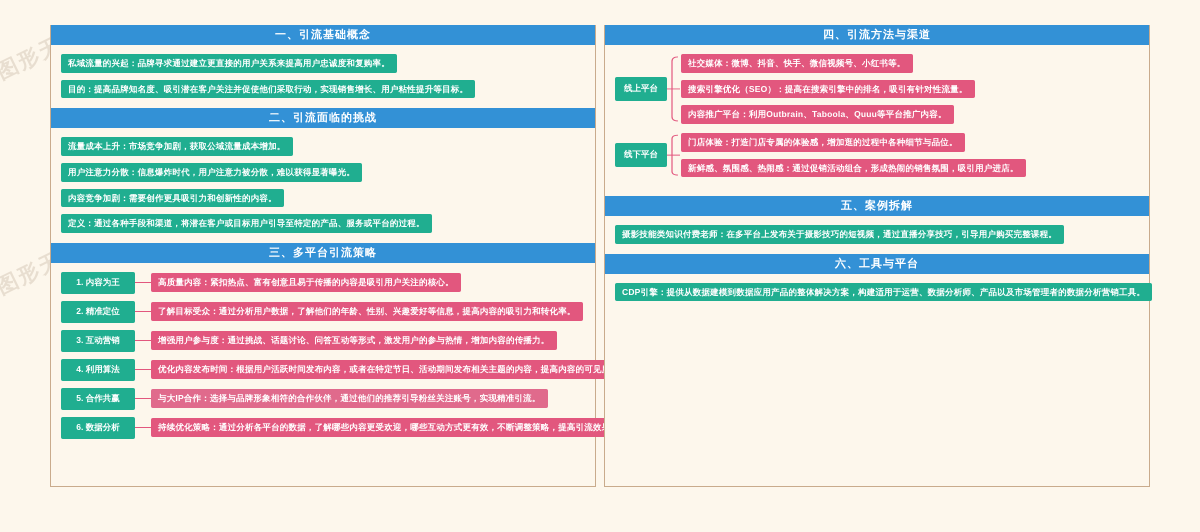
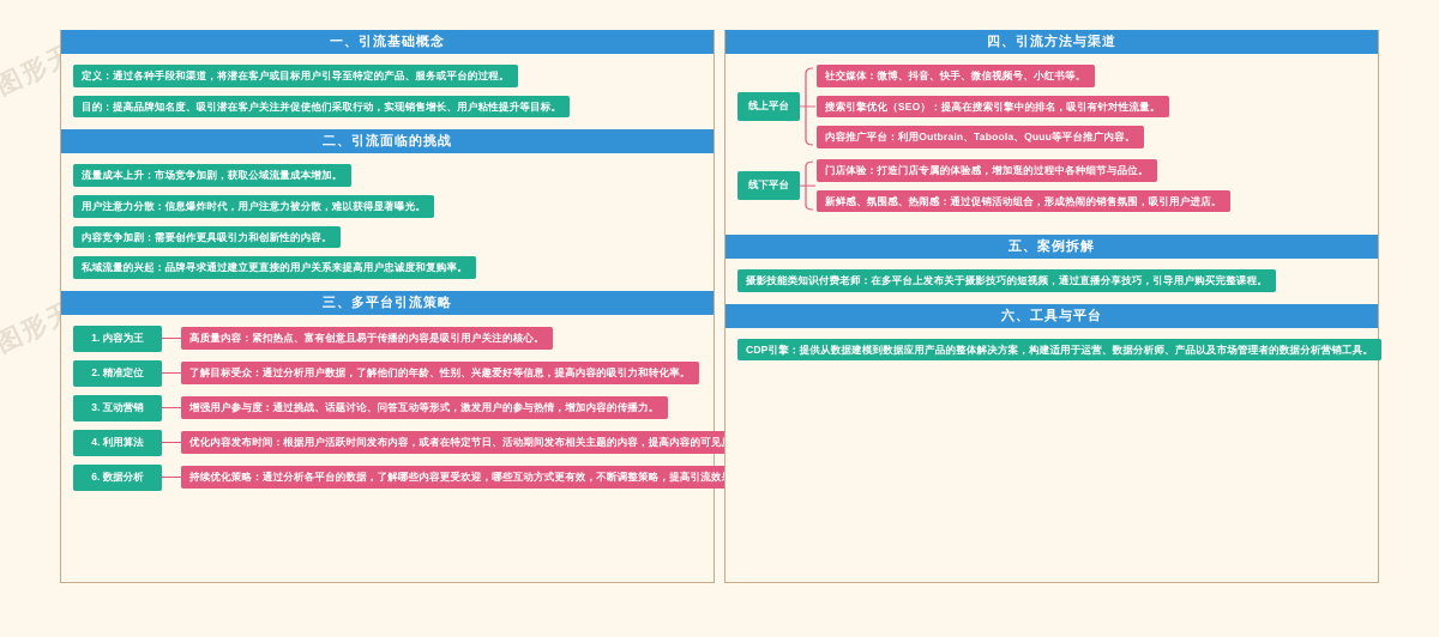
  一、引流基础概念
- 私域流量的兴起：品牌寻求通过建立更直接的用户关系来提高用户忠诚度和复购率。
+ 定义：通过各种手段和渠道，将潜在客户或目标用户引导至特定的产品、服务或平台的过程。
  目的：提高品牌知名度、吸引潜在客户关注并促使他们采取行动，实现销售增长、用户粘性提升等目标。
  二、引流面临的挑战
  流量成本上升：市场竞争加剧，获取公域流量成本增加。
  用户注意力分散：信息爆炸时代，用户注意力被分散，难以获得显著曝光。
  内容竞争加剧：需要创作更具吸引力和创新性的内容。
- 定义：通过各种手段和渠道，将潜在客户或目标用户引导至特定的产品、服务或平台的过程。
+ 私域流量的兴起：品牌寻求通过建立更直接的用户关系来提高用户忠诚度和复购率。
  三、多平台引流策略
  1. 内容为王
  高质量内容：紧扣热点、富有创意且易于传播的内容是吸引用户关注的核心。
  2. 精准定位
  了解目标受众：通过分析用户数据，了解他们的年龄、性别、兴趣爱好等信息，提高内容的吸引力和转化率。
  3. 互动营销
  增强用户参与度：通过挑战、话题讨论、问答互动等形式，激发用户的参与热情，增加内容的传播力。
  4. 利用算法
  优化内容发布时间：根据用户活跃时间发布内容，或者在特定节日、活动期间发布相关主题的内容，提高内容的可见
- 5. 合作共赢
- 与大IP合作：选择与品牌形象相符的合作伙伴，通过他们的推荐引导粉丝关注账号，实现精准引流。
  6. 数据分析
  持续优化策略：通过分析各平台的数据，了解哪些内容更受欢迎，哪些互动方式更有效，不断调整策略，提高引流效
  四、引流方法与渠道
  线上平台
  社交媒体：微博、抖音、快手、微信视频号、小红书等。
  搜索引擎优化（SEO）：提高在搜索引擎中的排名，吸引有针对性流量。
  内容推广平台：利用Outbrain、Taboola、Quuu等平台推广内容。
  线下平台
  门店体验：打造门店专属的体验感，增加逛的过程中各种细节与品位。
  新鲜感、氛围感、热闹感：通过促销活动组合，形成热闹的销售氛围，吸引用户进店。
  五、案例拆解
  摄影技能类知识付费老师：在多平台上发布关于摄影技巧的短视频，通过直播分享技巧，引导用户购买完整课程。
  六、工具与平台
  CDP引擎：提供从数据建模到数据应用产品的整体解决方案，构建适用于运营、数据分析师、产品以及市场管理者的数据分析营销工具。
